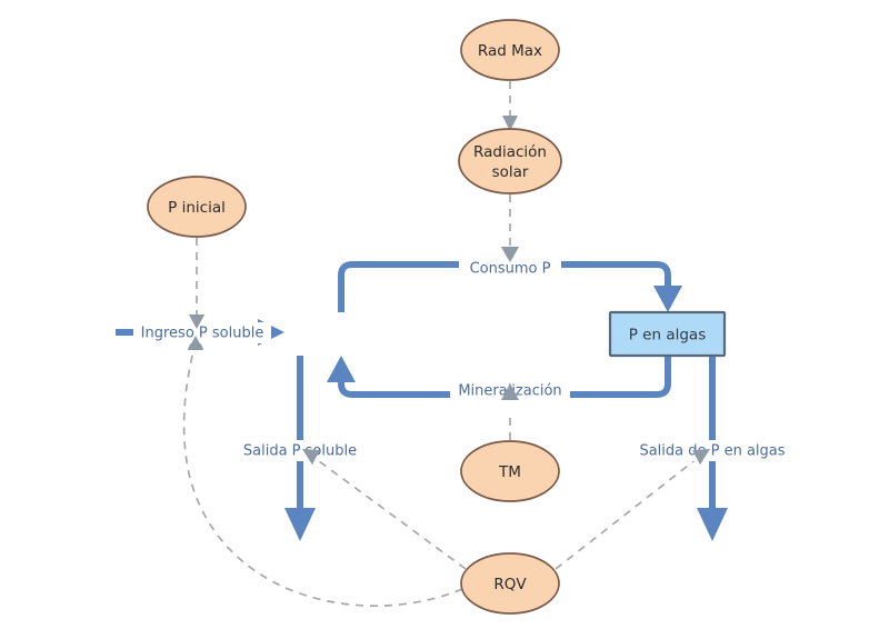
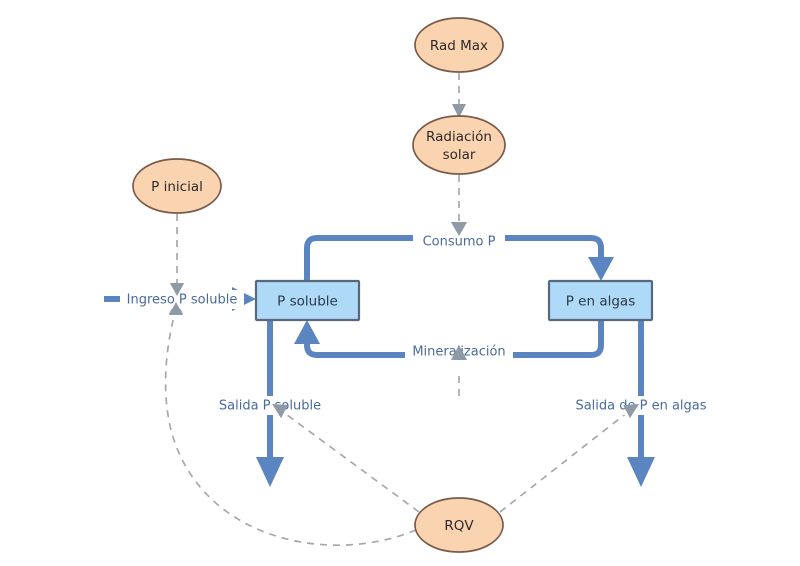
+ P soluble
  P en algas
  Ingreso P soluble
  Consumo P
  Minerazación
  Salida Pluble
  Salida d P en algas
  Rad Max
  Radiación
  solar
  P inicial
- TM
  RQV
